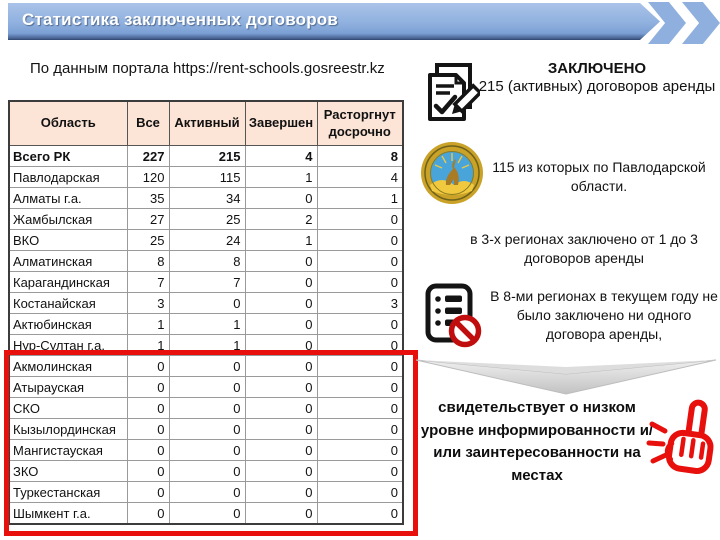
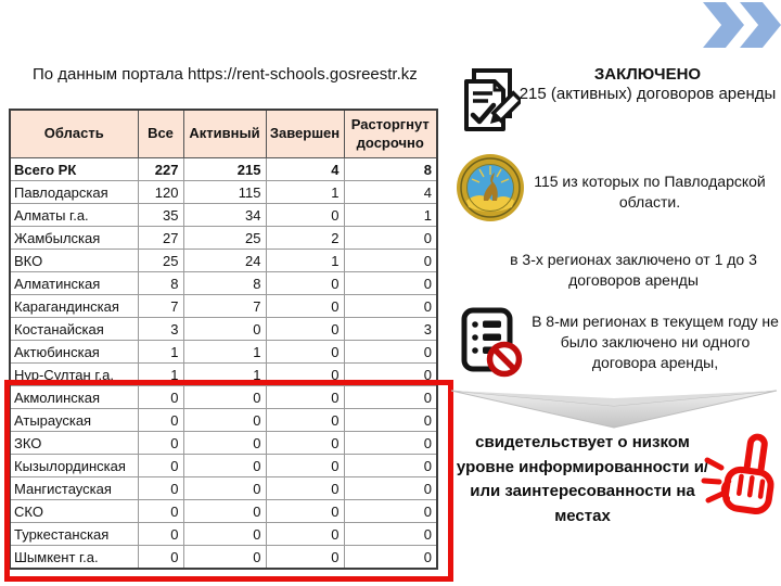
- Статистика заключенных договоров
  По данным портала https://rent-schools.gosreestr.kz
  Область	Все	Активный	Завершен	Расторгнут досрочно
  Всего РК	227	215	4	8
  Павлодарская	120	115	1	4
  Алматы г.а.	35	34	0	1
  Жамбылская	27	25	2	0
  ВКО	25	24	1	0
  Алматинская	8	8	0	0
  Карагандинская	7	7	0	0
  Костанайская	3	0	0	3
  Актюбинская	1	1	0	0
  Нур-Султан г.а.	1	1	0	0
  Акмолинская	0	0	0	0
  Атырауская	0	0	0	0
- СКО	0	0	0	0
+ ЗКО	0	0	0	0
  Кызылординская	0	0	0	0
  Мангистауская	0	0	0	0
- ЗКО	0	0	0	0
+ СКО	0	0	0	0
  Туркестанская	0	0	0	0
  Шымкент г.а.	0	0	0	0
  ЗАКЛЮЧЕНО
  215 (активных) договоров аренды
  115 из которых по Павлодарской области.
  в 3-х регионах заключено от 1 до 3 договоров аренды
  В 8-ми регионах в текущем году не было заключено ни одного договора аренды,
  свидетельствует о низком уровне информированности и/или заинтересованности на местах
